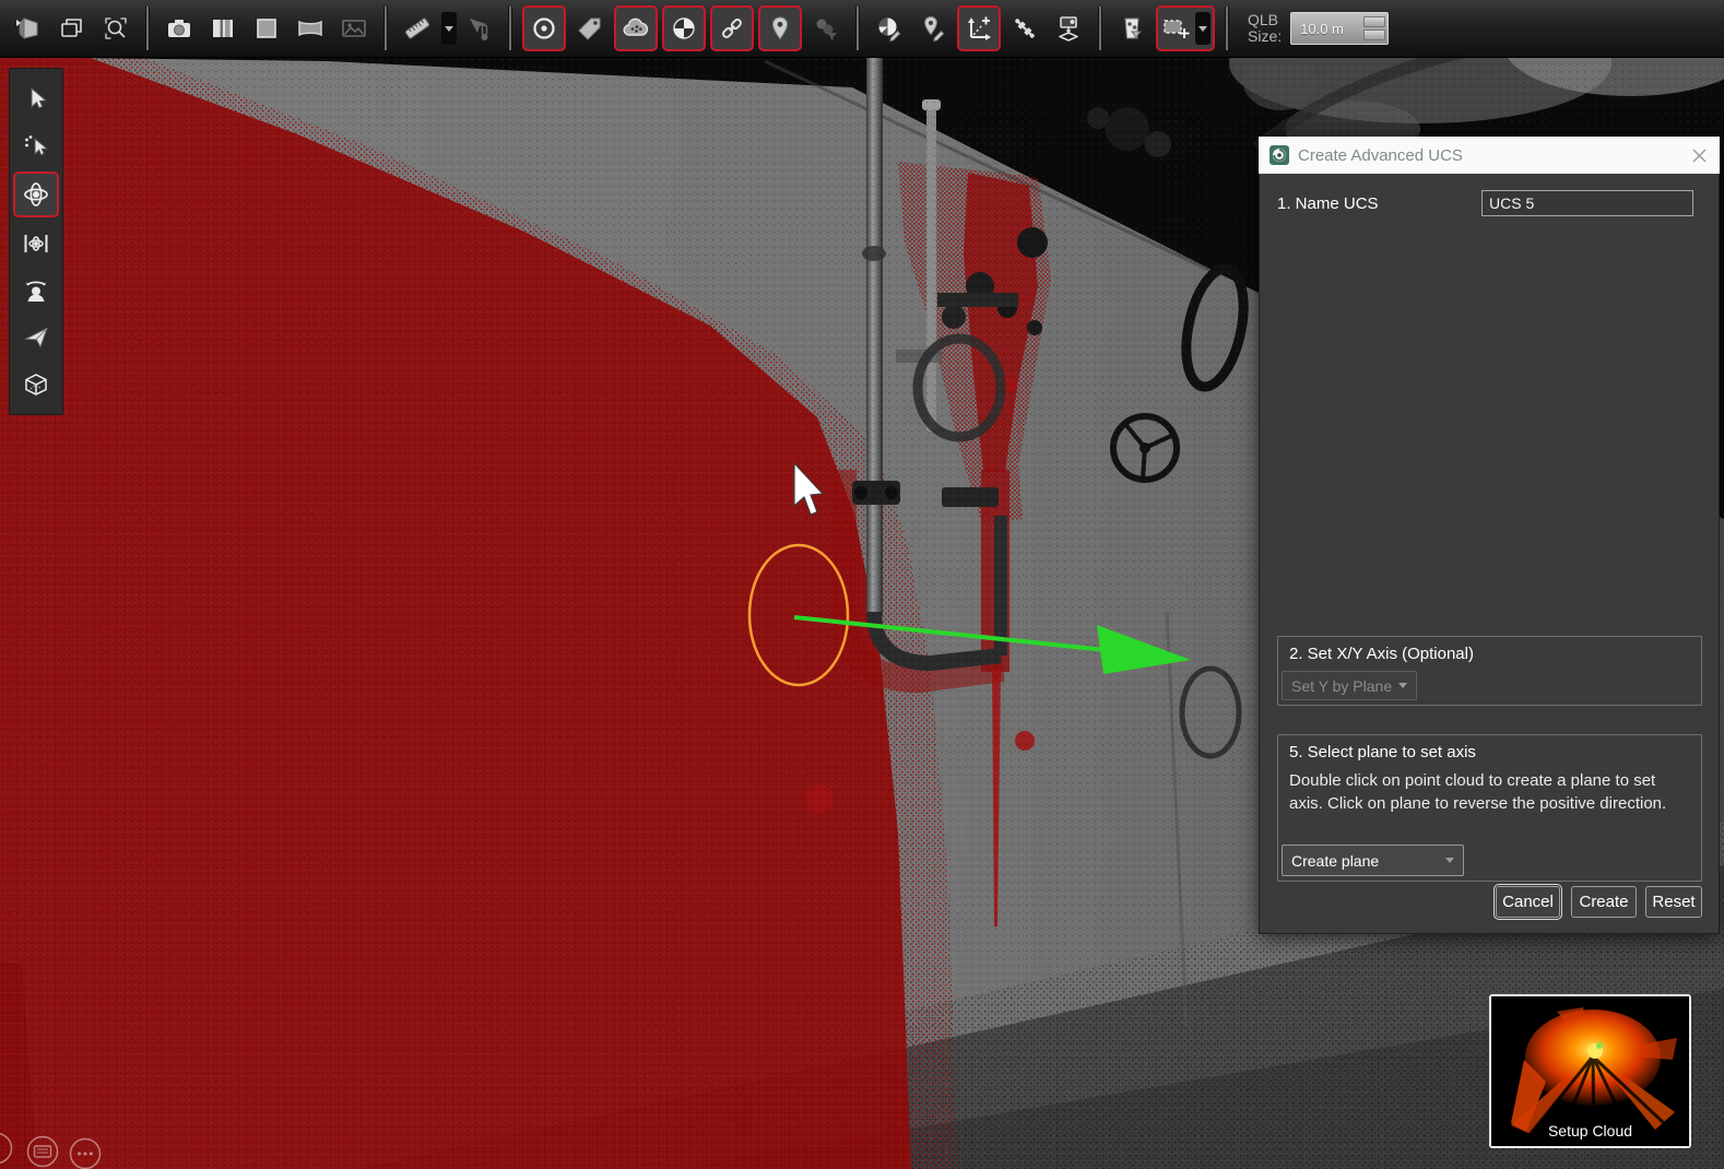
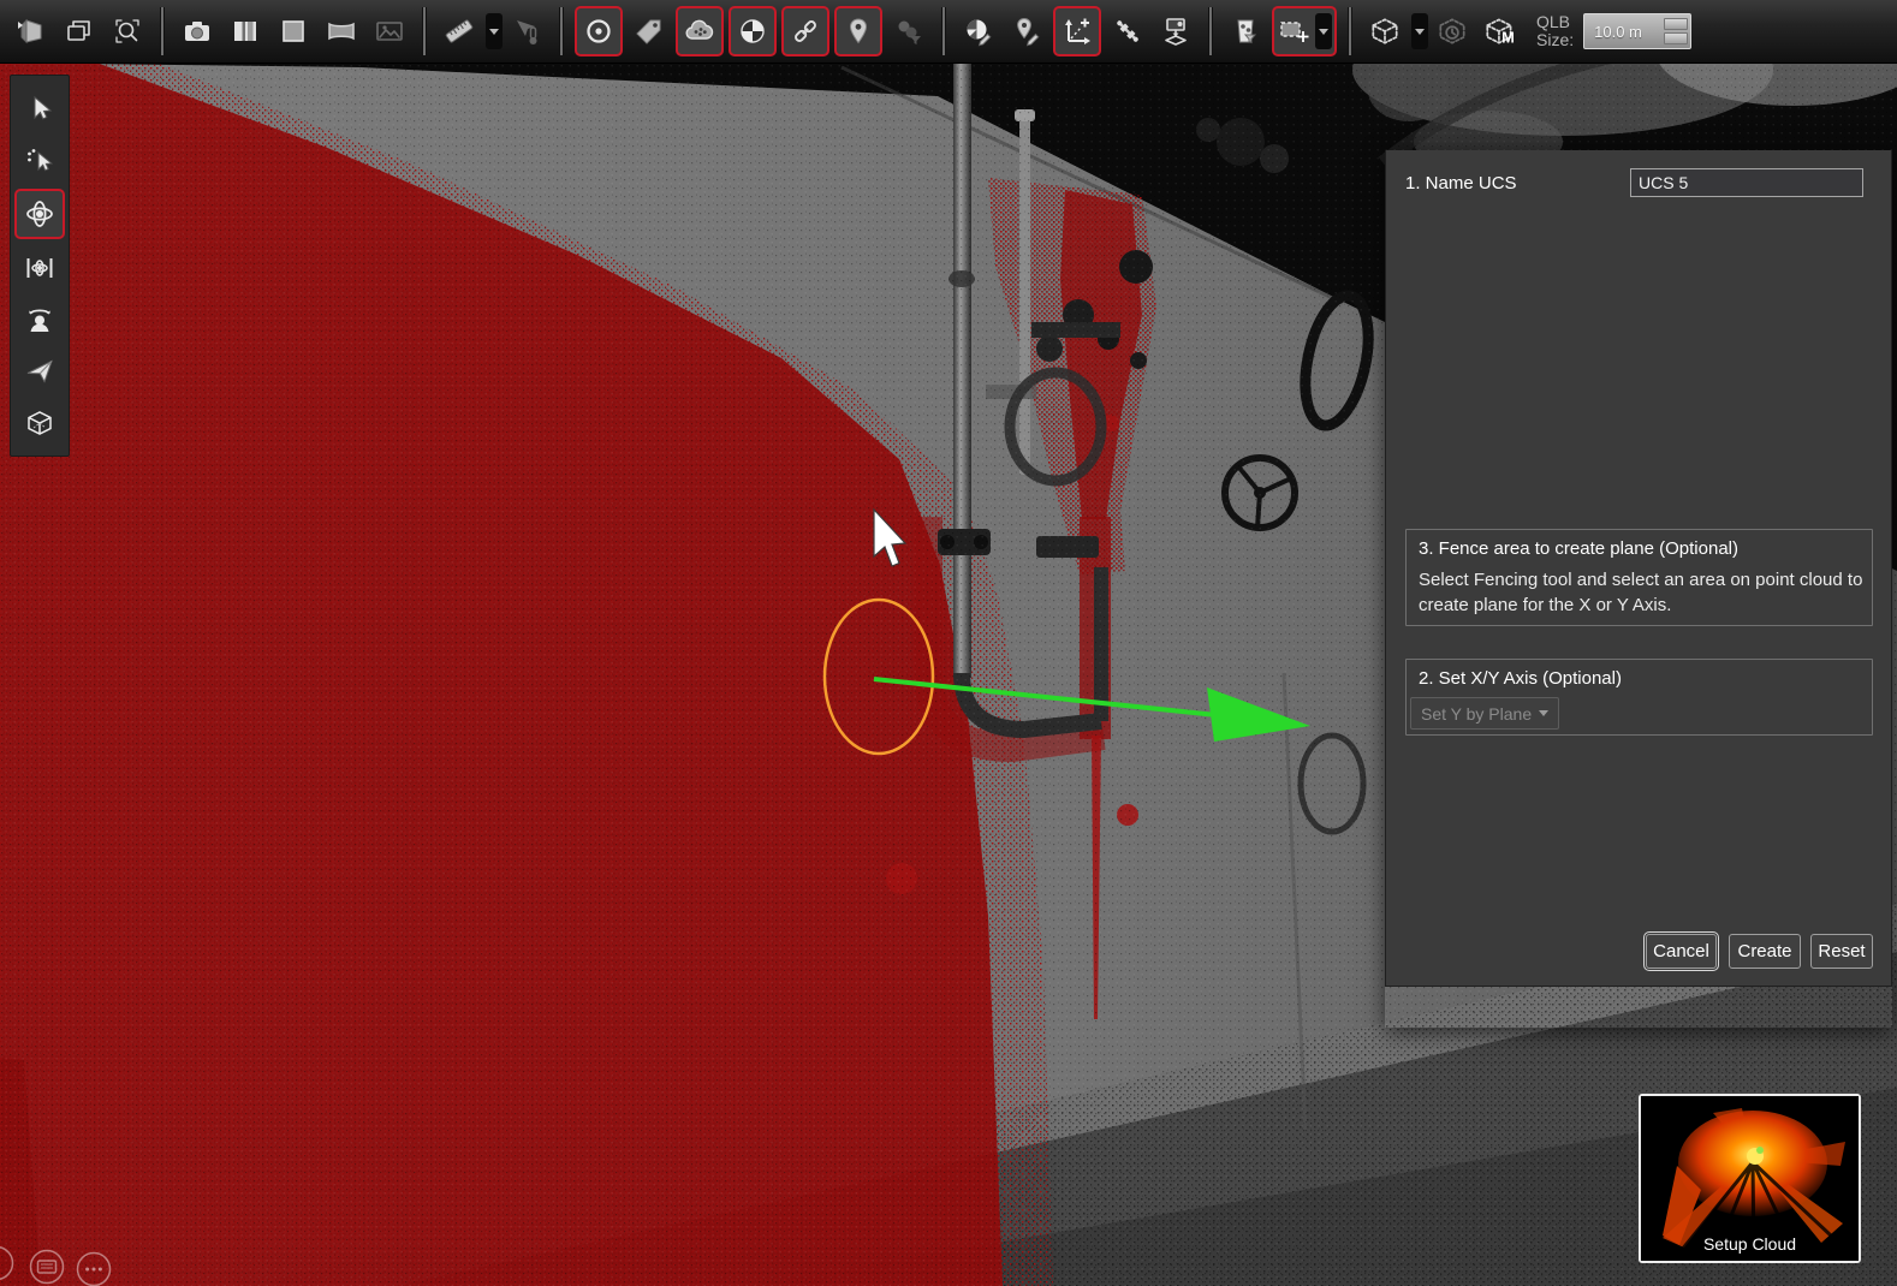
+ M
  QLB
  Size:
  10.0 m
  Setup Cloud
- Create Advanced UCS
  1. Name UCS
  UCS 5
+ 3. Fence area to create plane (Optional)
+ Select Fencing tool and select an area on point cloud to create plane for the X or Y Axis.
  2. Set X/Y Axis (Optional)
  Set Y by Plane
- 5. Select plane to set axis
- Double click on point cloud to create a plane to set axis. Click on plane to reverse the positive direction.
- Create plane
  Cancel
  Create
  Reset
